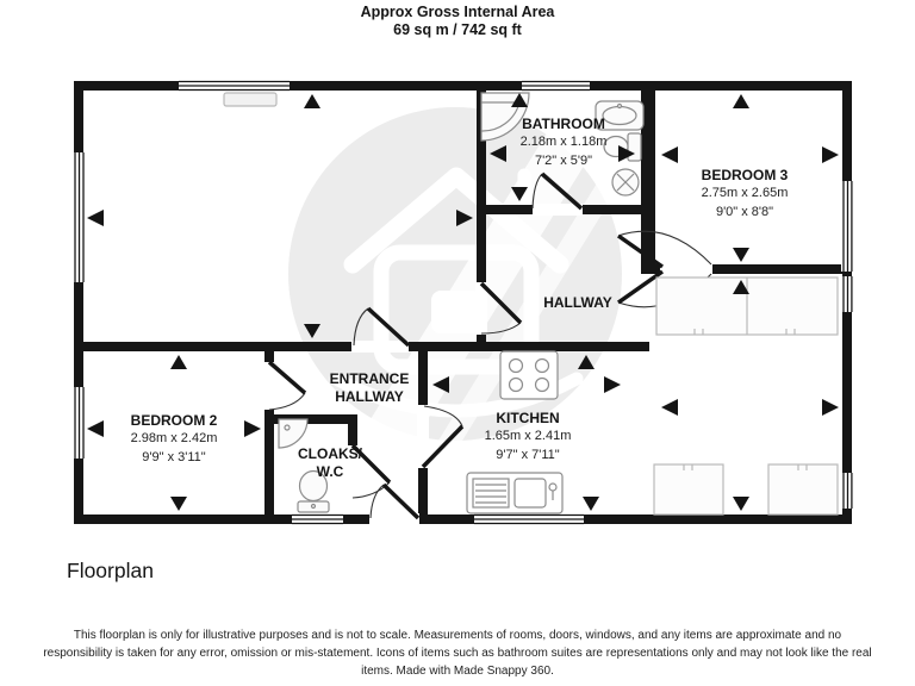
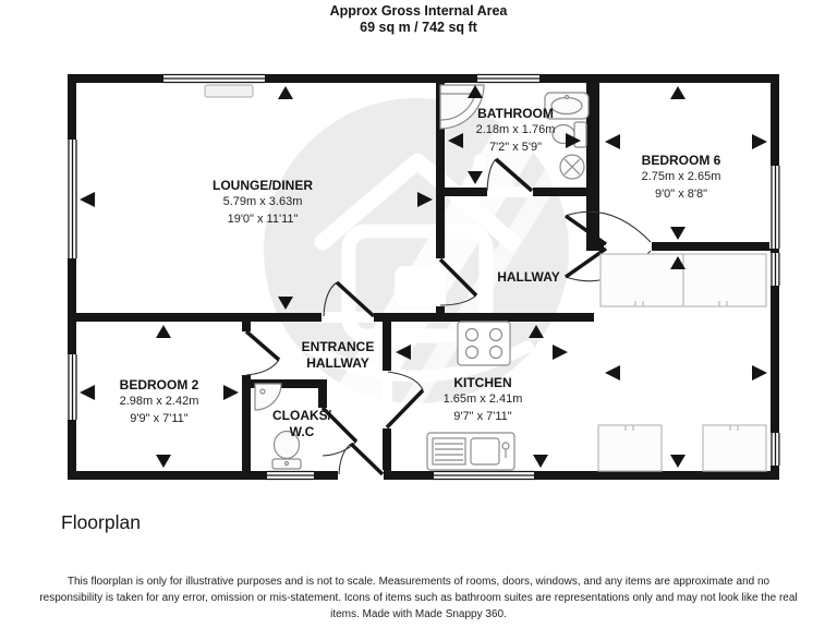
  Approx Gross Internal Area
  69 sq m / 742 sq ft
+ LOUNGE/DINER
+ 5.79m x 3.63m
+ 19'0" x 11'11"
  BATHROOM
- 2.18m x 1.18m
+ 2.18m x 1.76m
  7'2" x 5'9"
- BEDROOM 3
+ BEDROOM 6
  2.75m x 2.65m
  9'0" x 8'8"
  HALLWAY
  ENTRANCE
  HALLWAY
  BEDROOM 2
  2.98m x 2.42m
- 9'9" x 3'11"
+ 9'9" x 7'11"
  CLOAKS/
  W.C
  KITCHEN
  1.65m x 2.41m
  9'7" x 7'11"
  Floorplan
  This floorplan is only for illustrative purposes and is not to scale. Measurements of rooms, doors, windows, and any items are approximate and no responsibility is taken for any error, omission or mis-statement. Icons of items such as bathroom suites are representations only and may not look like the real items. Made with Made Snappy 360.
